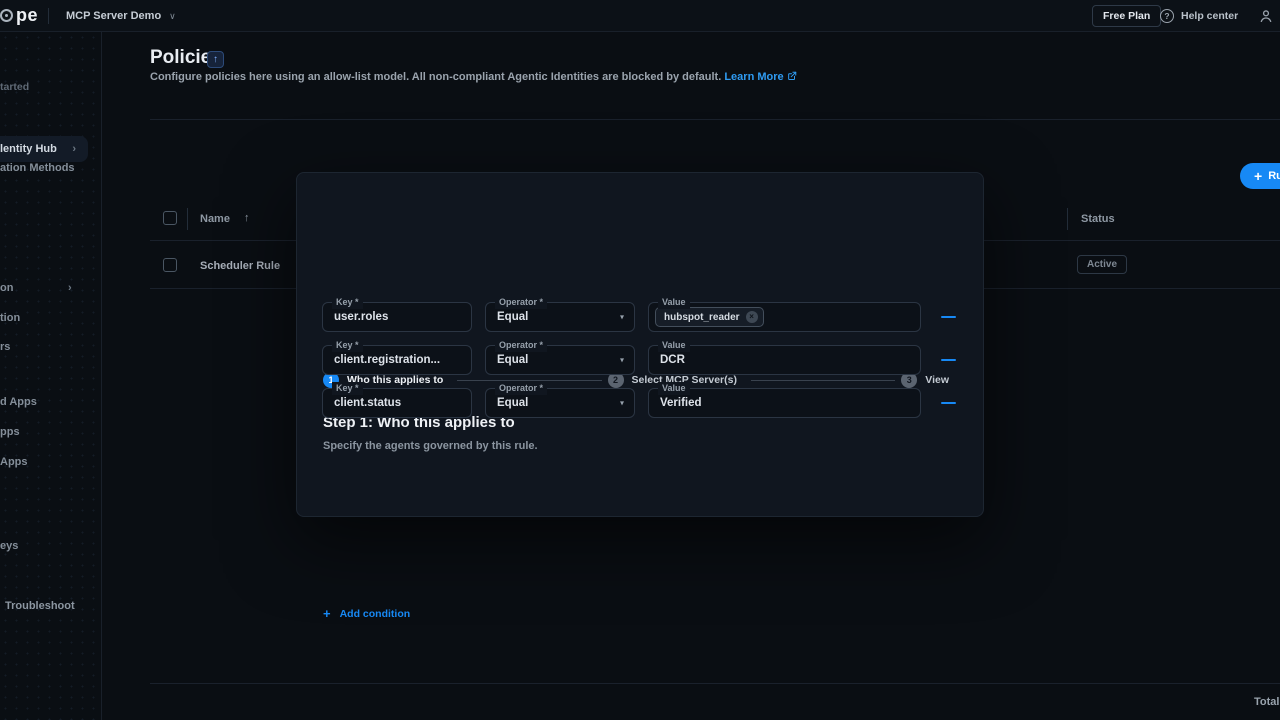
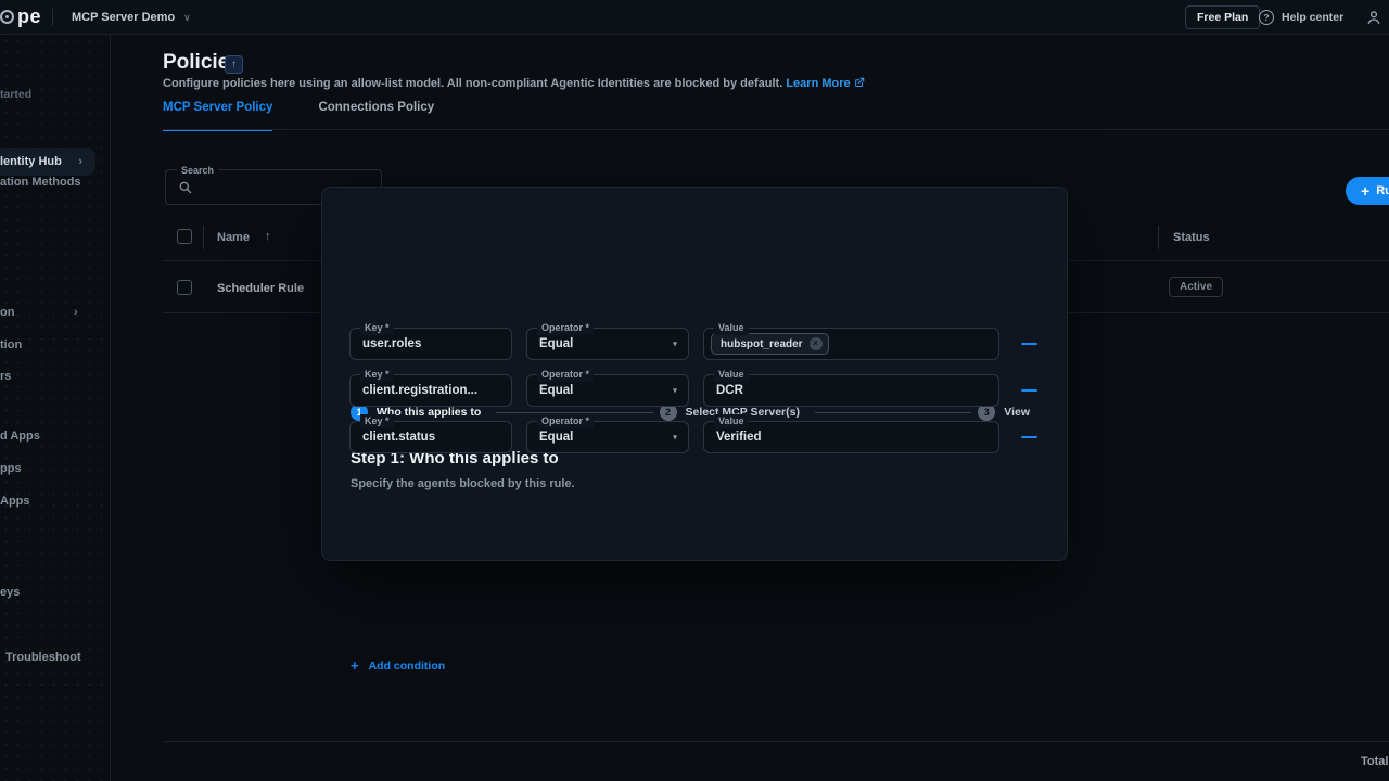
  pe
  MCP Server Demo
  ∨
  Free Plan
  ?
  Help center
  tarted
  lentity Hub
  ›
  ation Methods
  on
  ›
  tion
  rs
  d Apps
  pps
  Apps
  eys
  Troubleshoot
  Policie
  ↑
  Configure policies here using an allow-list model. All non-compliant Agentic Identities are blocked by default. Learn More
+ MCP Server Policy
+ Connections Policy
+ Search
  +
  Name
  ↑
  Status
  Scheduler Rule
  Active
  Total
  1
  Who this applies to
  2
  Select MCP Server(s)
  3
  View
  Step 1: Who this applies to
- Specify the agents governed by this rule.
+ Specify the agents blocked by this rule.
  Key *
  user.roles
  Operator *
  Equal
  ▾
  Value
  hubspot_reader
  ×
  Key *
  client.registration...
  Operator *
  Equal
  ▾
  Value
  DCR
  Key *
  client.status
  Operator *
  Equal
  ▾
  Value
  Verified
  +
  Add condition
